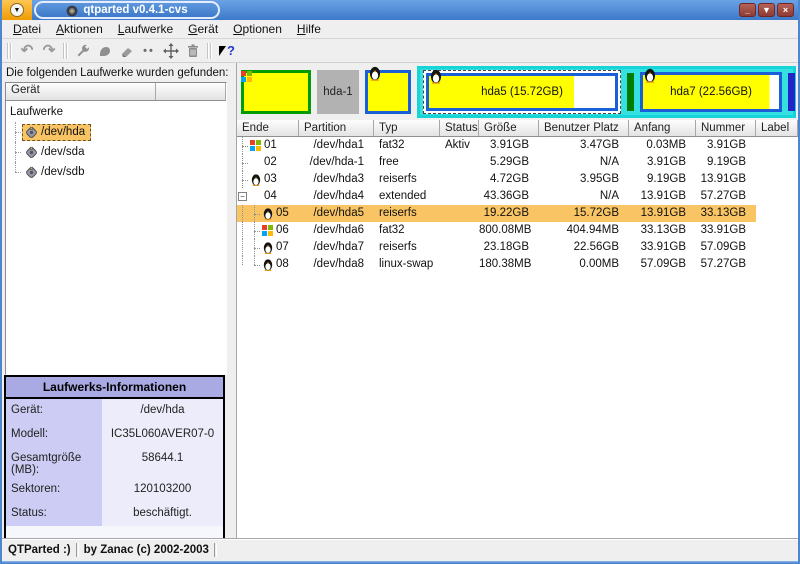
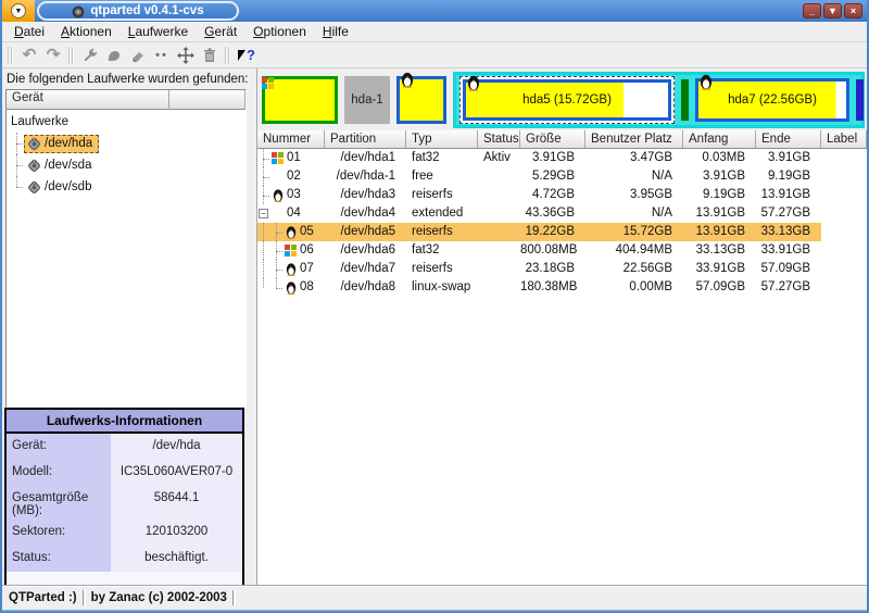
  qtparted v0.4.1-cvs
  _
  ▼
  ×
  Datei
  Aktionen
  Laufwerke
  Gerät
  Optionen
  Hilfe
  ↶
  ↷
  ••
  ?
  Die folgenden Laufwerke wurden gefunden:
  Gerät
  Laufwerke
  /dev/hda
  /dev/sda
  /dev/sdb
  Laufwerks-Informationen
  Gerät:
  /dev/hda
  Modell:
  IC35L060AVER07-0
  Gesamtgröße (MB):
  58644.1
  Sektoren:
  120103200
  Status:
  beschäftigt.
  hda-1
  hda5 (15.72GB)
  hda7 (22.56GB)
- Ende
+ Nummer
  Partition
  Typ
  Status
  Größe
  Benutzer Platz
  Anfang
- Nummer
+ Ende
  Label
  01
  /dev/hda1
  fat32
  Aktiv
  3.91GB
  3.47GB
  0.03MB
  3.91GB
  02
  /dev/hda-1
  free
  5.29GB
  N/A
  3.91GB
  9.19GB
  03
  /dev/hda3
  reiserfs
  4.72GB
  3.95GB
  9.19GB
  13.91GB
  −
  04
  /dev/hda4
  extended
  43.36GB
  N/A
  13.91GB
  57.27GB
  05
  /dev/hda5
  reiserfs
  19.22GB
  15.72GB
  13.91GB
  33.13GB
  06
  /dev/hda6
  fat32
  800.08MB
  404.94MB
  33.13GB
  33.91GB
  07
  /dev/hda7
  reiserfs
  23.18GB
  22.56GB
  33.91GB
  57.09GB
  08
  /dev/hda8
  linux-swap
  180.38MB
  0.00MB
  57.09GB
  57.27GB
  QTParted :)
  by Zanac (c) 2002-2003
